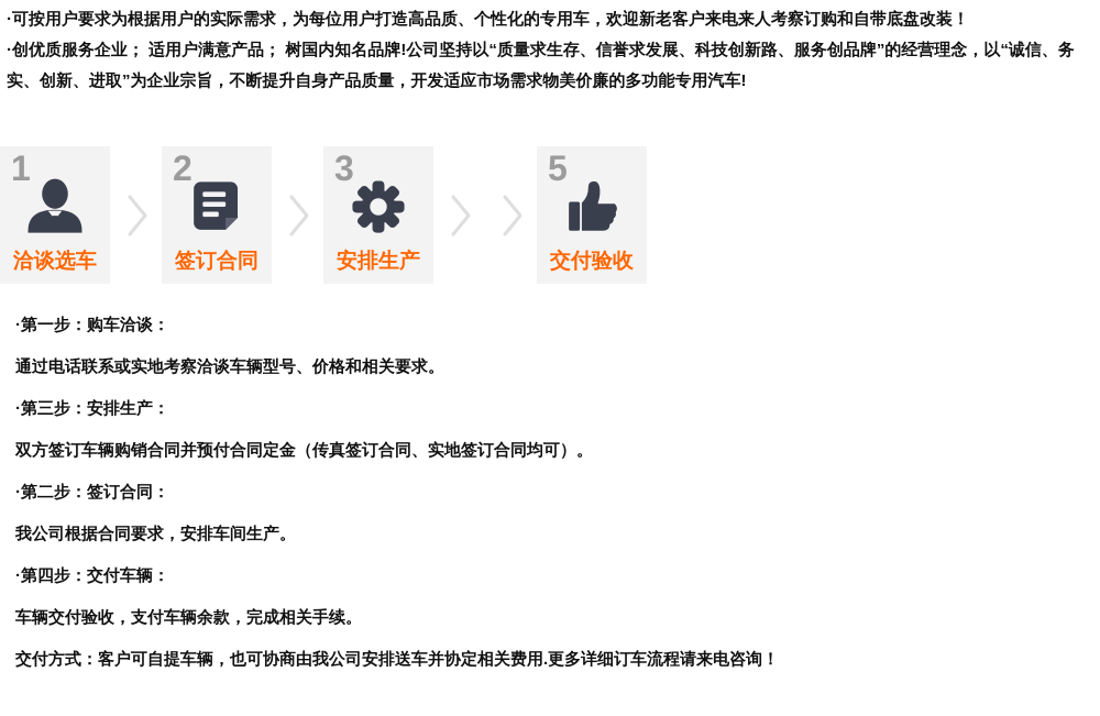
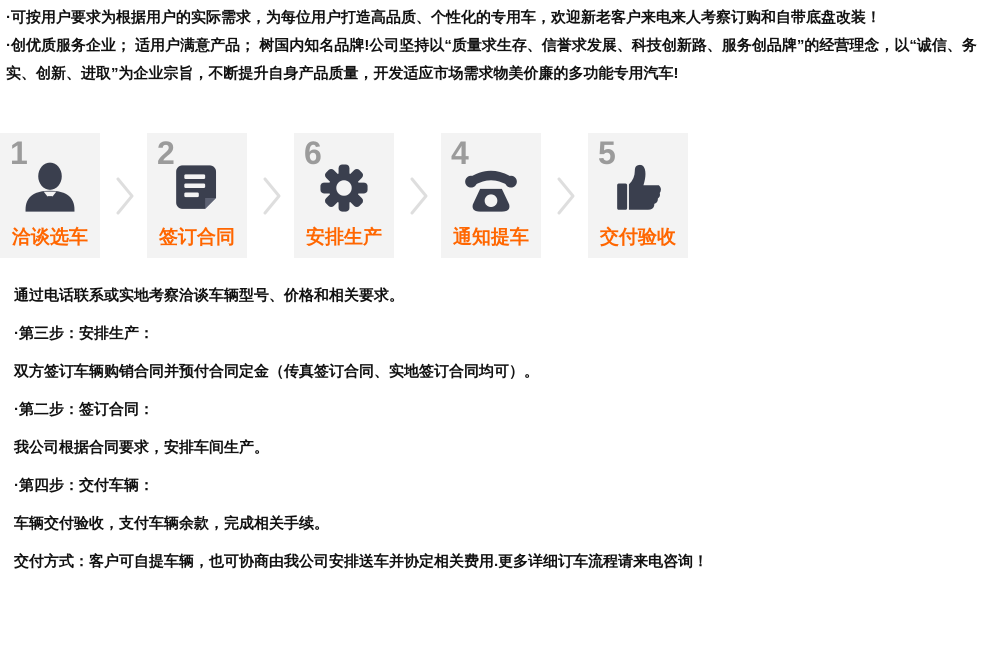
  ·可按用户要求为根据用户的实际需求，为每位用户打造高品质、个性化的专用车，欢迎新老客户来电来人考察订购和自带底盘改装！
  ·创优质服务企业； 适用户满意产品； 树国内知名品牌!公司坚持以“质量求生存、信誉求发展、科技创新路、服务创品牌”的经营理念，以“诚信、务实、创新、进取”为企业宗旨，不断提升自身产品质量，开发适应市场需求物美价廉的多功能专用汽车!
  1
  洽谈选车
  2
  签订合同
- 3
+ 6
  安排生产
+ 4
+ 通知提车
  5
  交付验收
- ·第一步：购车洽谈：
  通过电话联系或实地考察洽谈车辆型号、价格和相关要求。
  ·第三步：安排生产：
  双方签订车辆购销合同并预付合同定金（传真签订合同、实地签订合同均可）。
  ·第二步：签订合同：
  我公司根据合同要求，安排车间生产。
  ·第四步：交付车辆：
  车辆交付验收，支付车辆余款，完成相关手续。
  交付方式：客户可自提车辆，也可协商由我公司安排送车并协定相关费用.更多详细订车流程请来电咨询！
